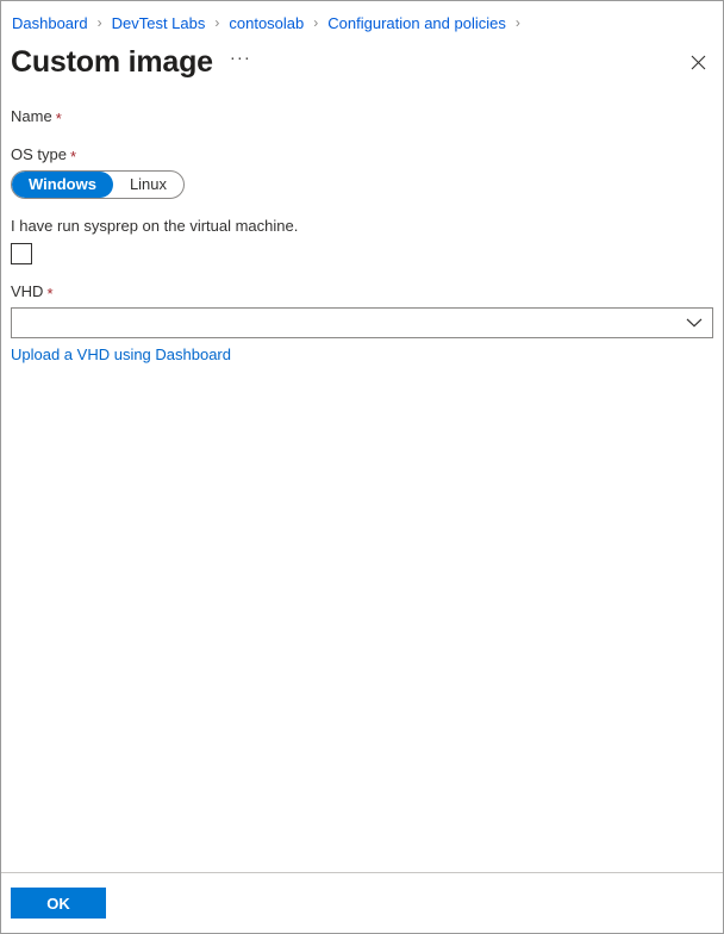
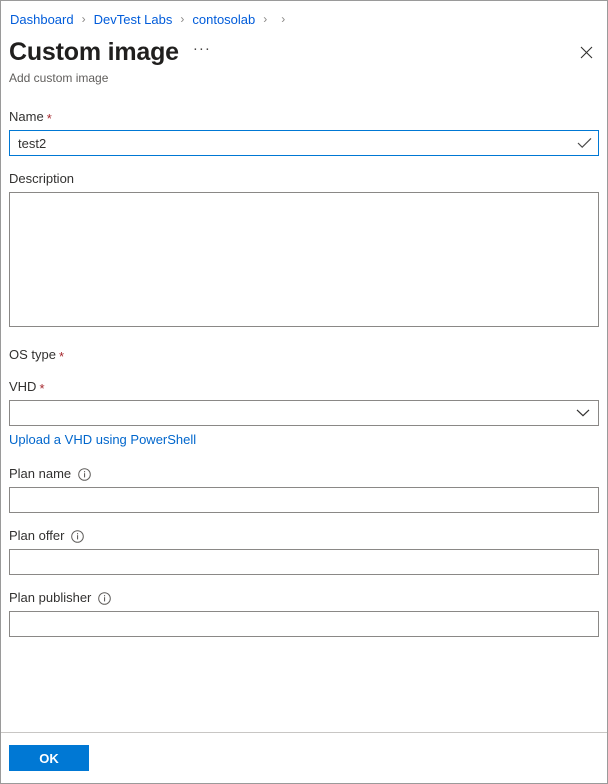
  Dashboard
  ›
  DevTest Labs
  ›
  contosolab
  ›
- Configuration and policies
  ›
  Custom image ···
+ Add custom image
  Name
  *
+ test2
+ Description
  OS type
  *
- Windows
- Linux
- I have run sysprep on the virtual machine.
  VHD
  *
- Upload a VHD using Dashboard
+ Upload a VHD using PowerShell
+ Plan name
+ Plan offer
+ Plan publisher
  OK
